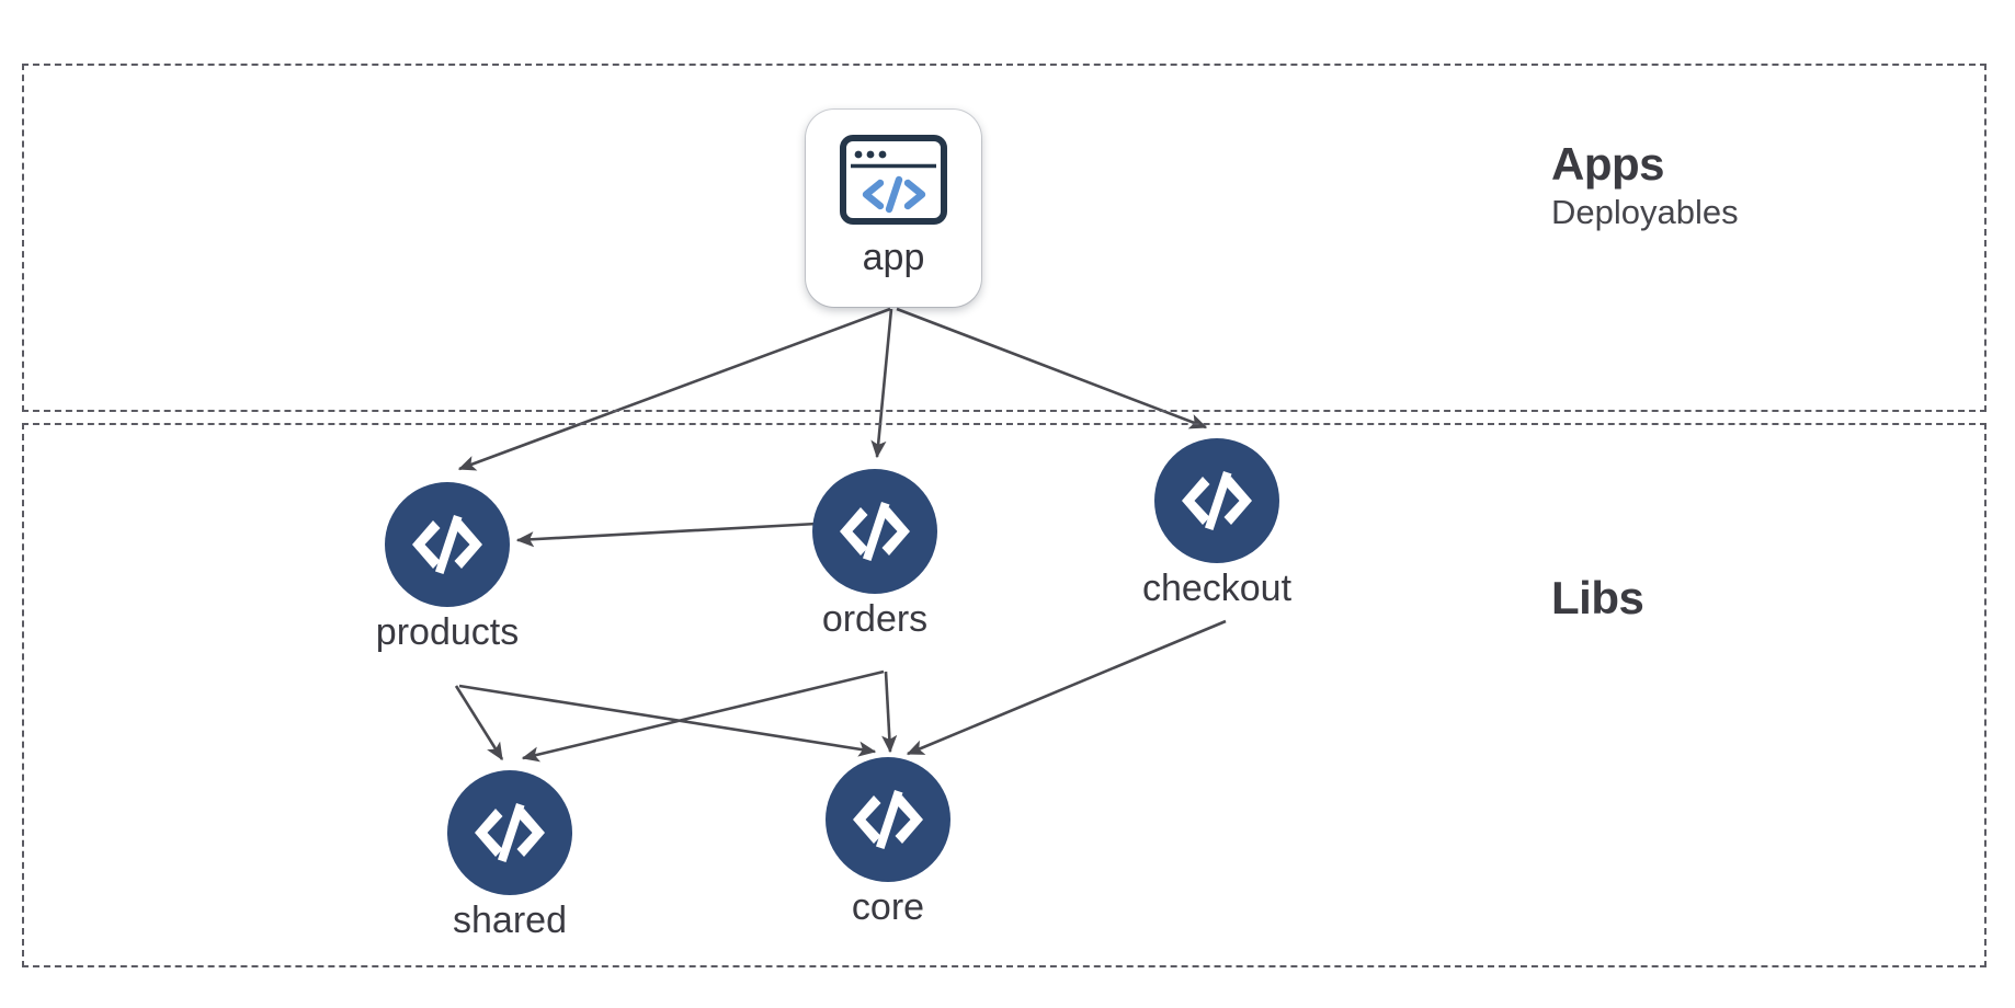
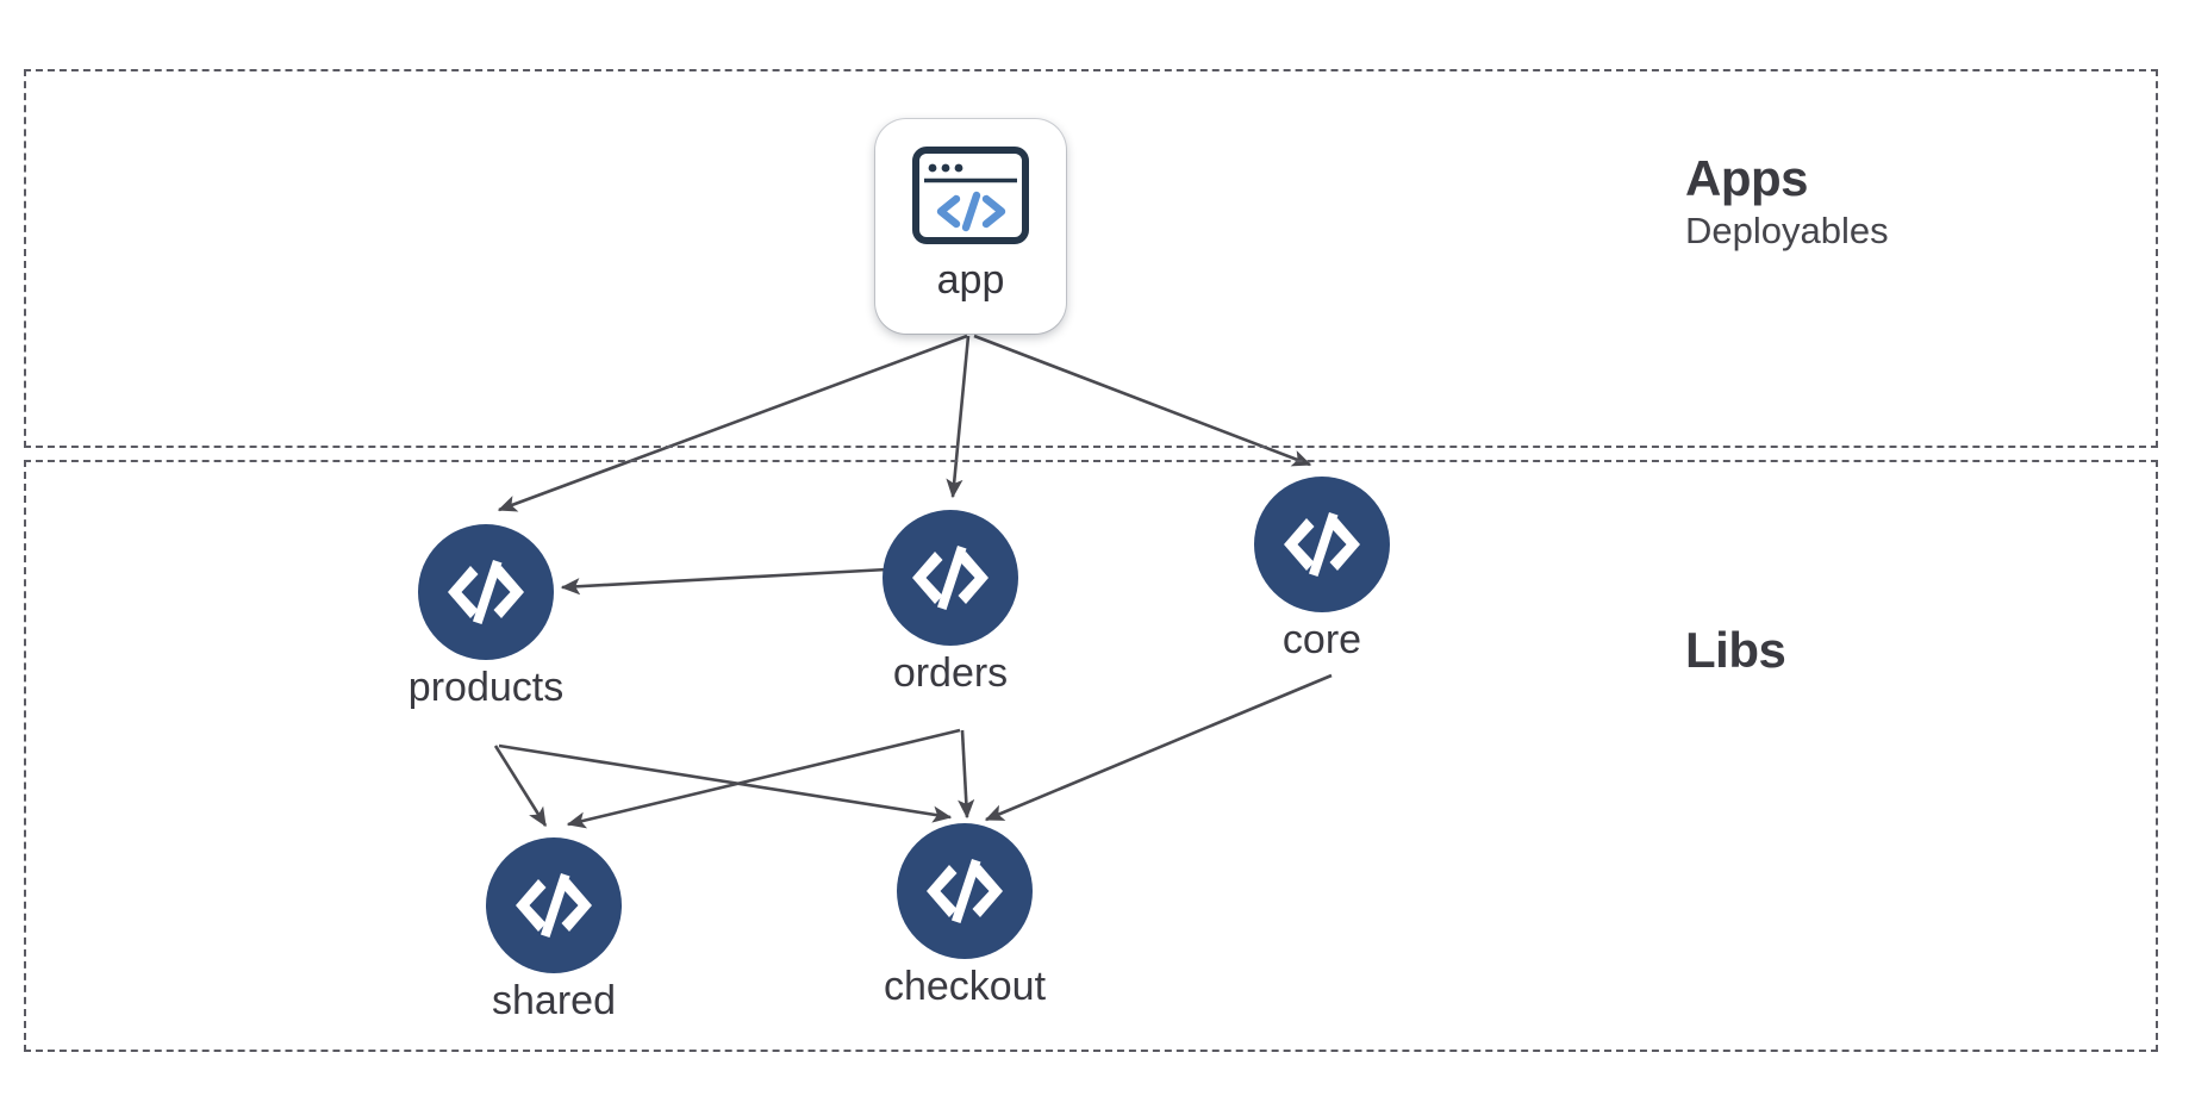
  Apps
  Deployables
  Libs
  app
  products
  orders
- checkout
+ core
  shared
- core
+ checkout
